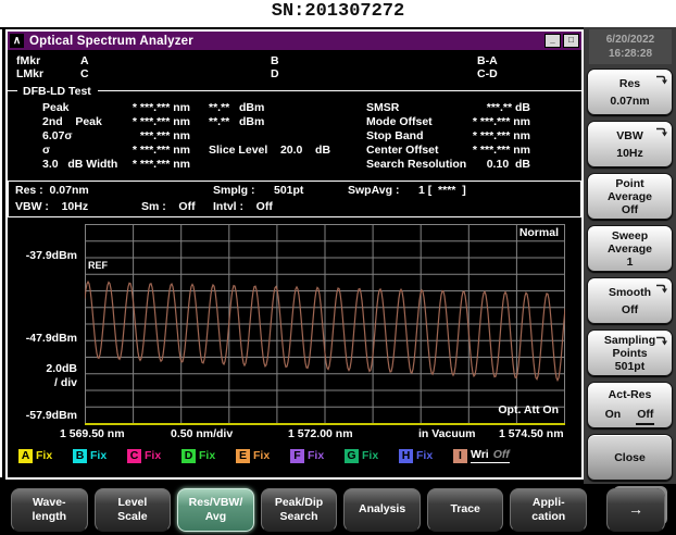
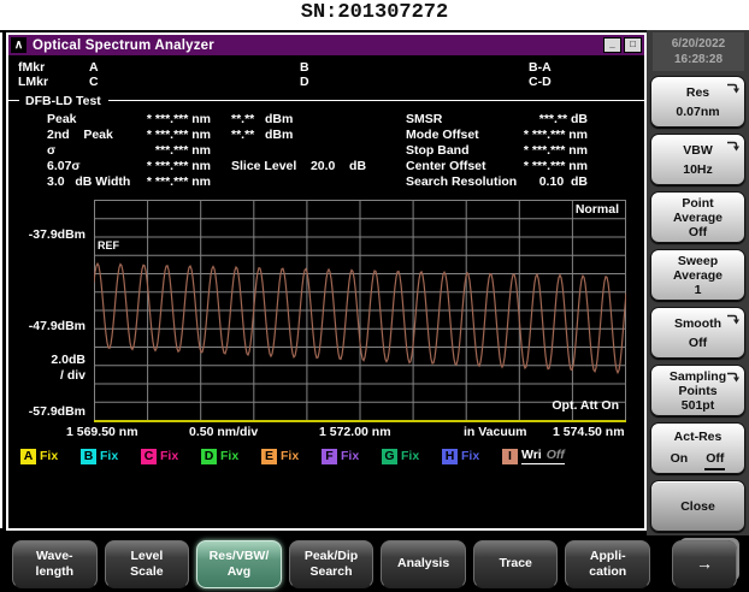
  SN:201307272
  ∧
  Optical Spectrum Analyzer
  _
  □
  fMkr
  A
  B
  B-A
  LMkr
  C
  D
  C-D
  DFB-LD Test
  Peak
  * ***.*** nm
  **.** dBm
  SMSR
  ***.** dB
  2nd Peak
  * ***.*** nm
  **.** dBm
  Mode Offset
  * ***.*** nm
- 6.07σ
+ σ
  ***.*** nm
  Stop Band
  * ***.*** nm
- σ
+ 6.07σ
  * ***.*** nm
  Slice Level 20.0 dB
  Center Offset
  * ***.*** nm
  3.0 dB Width
  * ***.*** nm
  Search Resolution
  0.10 dB
- Res : 0.07nm
- Smplg : 501pt
- SwpAvg : 1 [ **** ]
- VBW : 10Hz
- Sm : Off
- Intvl : Off
  -37.9dBm
  -47.9dBm
  2.0dB
  / div
  -57.9dBm
  Normal
  REF
  Opt. Att On
  1 569.50 nm
  0.50 nm/div
  1 572.00 nm
  in Vacuum
  1 574.50 nm
  A
  Fix
  B
  Fix
  C
  Fix
  D
  Fix
  E
  Fix
  F
  Fix
  G
  Fix
  H
  Fix
  I
  Wri
  Off
  6/20/2022
  16:28:28
  Res
  0.07nm
  VBW
  10Hz
  Point
  Average
  Off
  Sweep
  Average
  1
  Smooth
  Off
  Sampling
  Points
  501pt
  Act-Res
  On
  Off
  Close
  Wave-
  length
  Level
  Scale
  Res/VBW/
  Avg
  Peak/Dip
  Search
  Analysis
  Trace
  Appli-
  cation
  →
